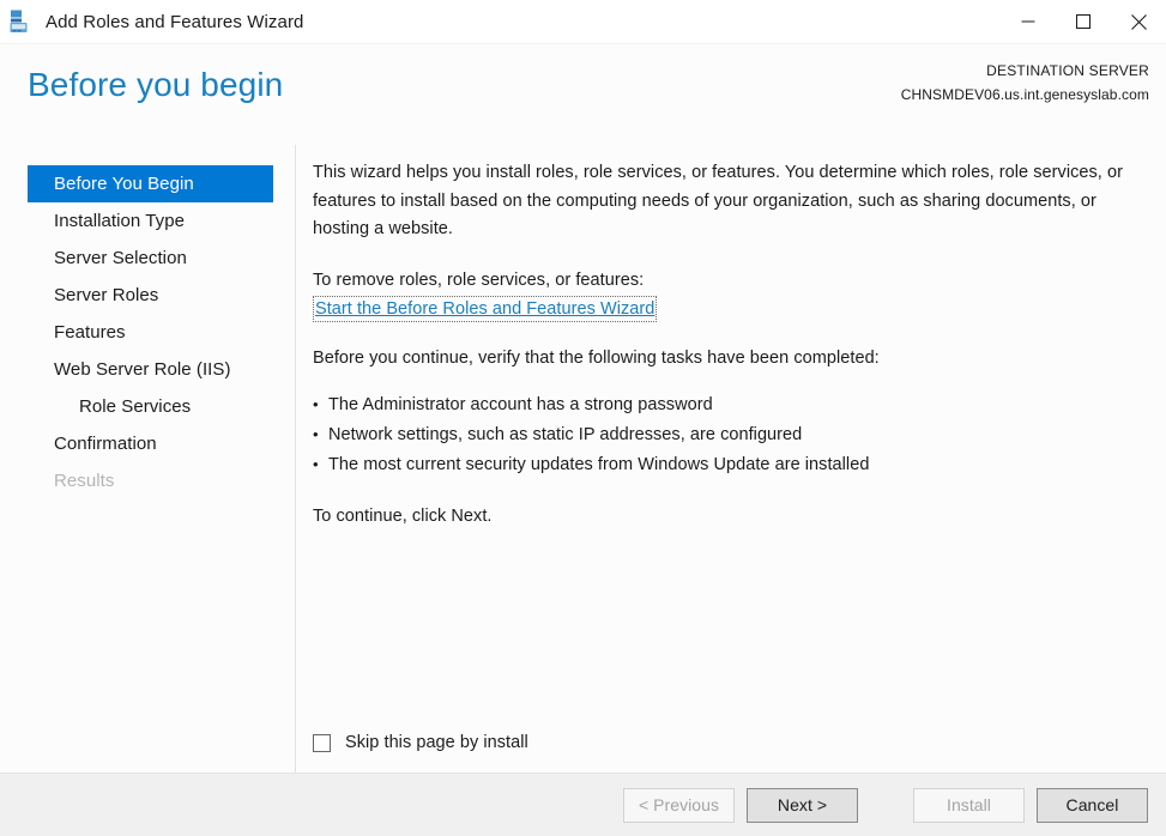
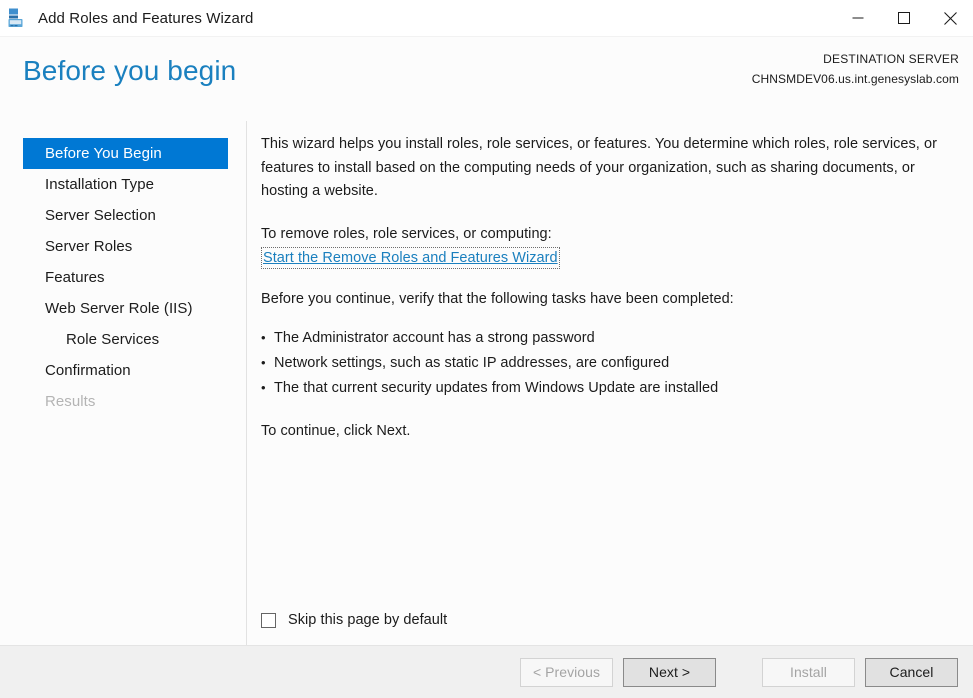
  Add Roles and Features Wizard
  Before you begin
  DESTINATION SERVER
  CHNSMDEV06.us.int.genesyslab.com
  Before You Begin
  Installation Type
  Server Selection
  Server Roles
  Features
  Web Server Role (IIS)
  Role Services
  Confirmation
  Results
  This wizard helps you install roles, role services, or features. You determine which roles, role services, or features to install based on the computing needs of your organization, such as sharing documents, or hosting a website.
- To remove roles, role services, or features:
+ To remove roles, role services, or computing:
- Start the Before Roles and Features Wizard
+ Start the Remove Roles and Features Wizard
  Before you continue, verify that the following tasks have been completed:
  The Administrator account has a strong password
  Network settings, such as static IP addresses, are configured
- The most current security updates from Windows Update are installed
+ The that current security updates from Windows Update are installed
  To continue, click Next.
- Skip this page by install
+ Skip this page by default
  < Previous
  Next >
  Install
  Cancel
